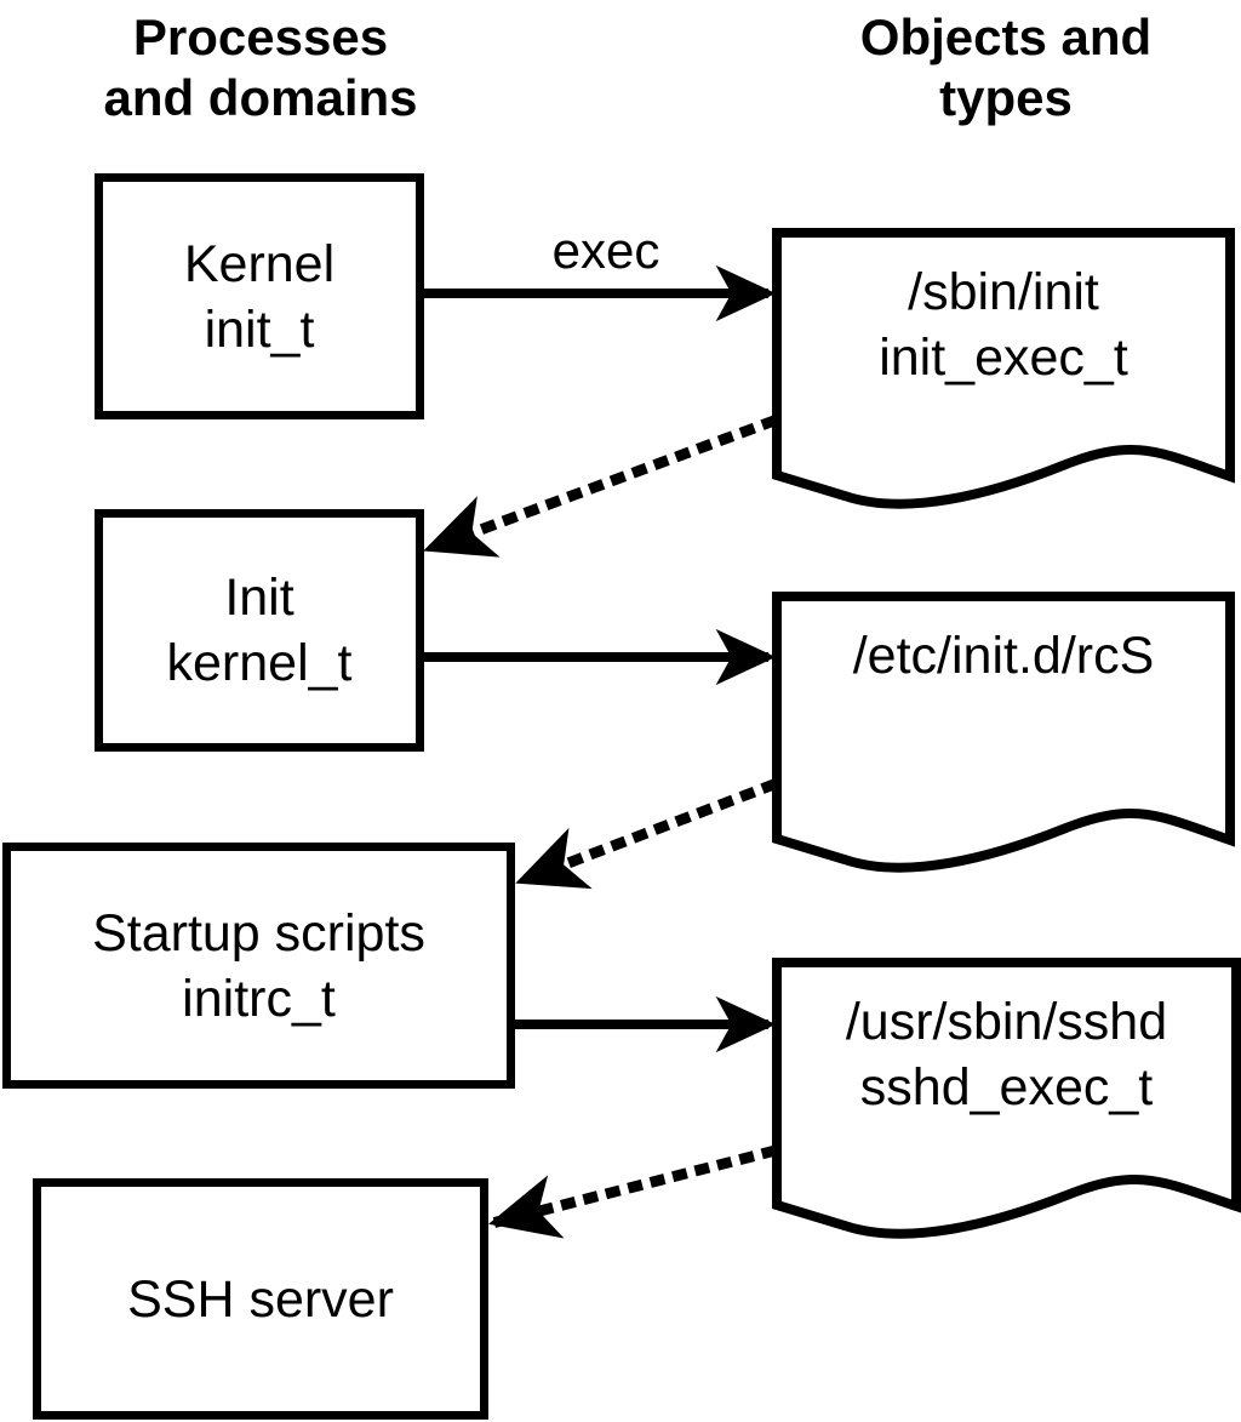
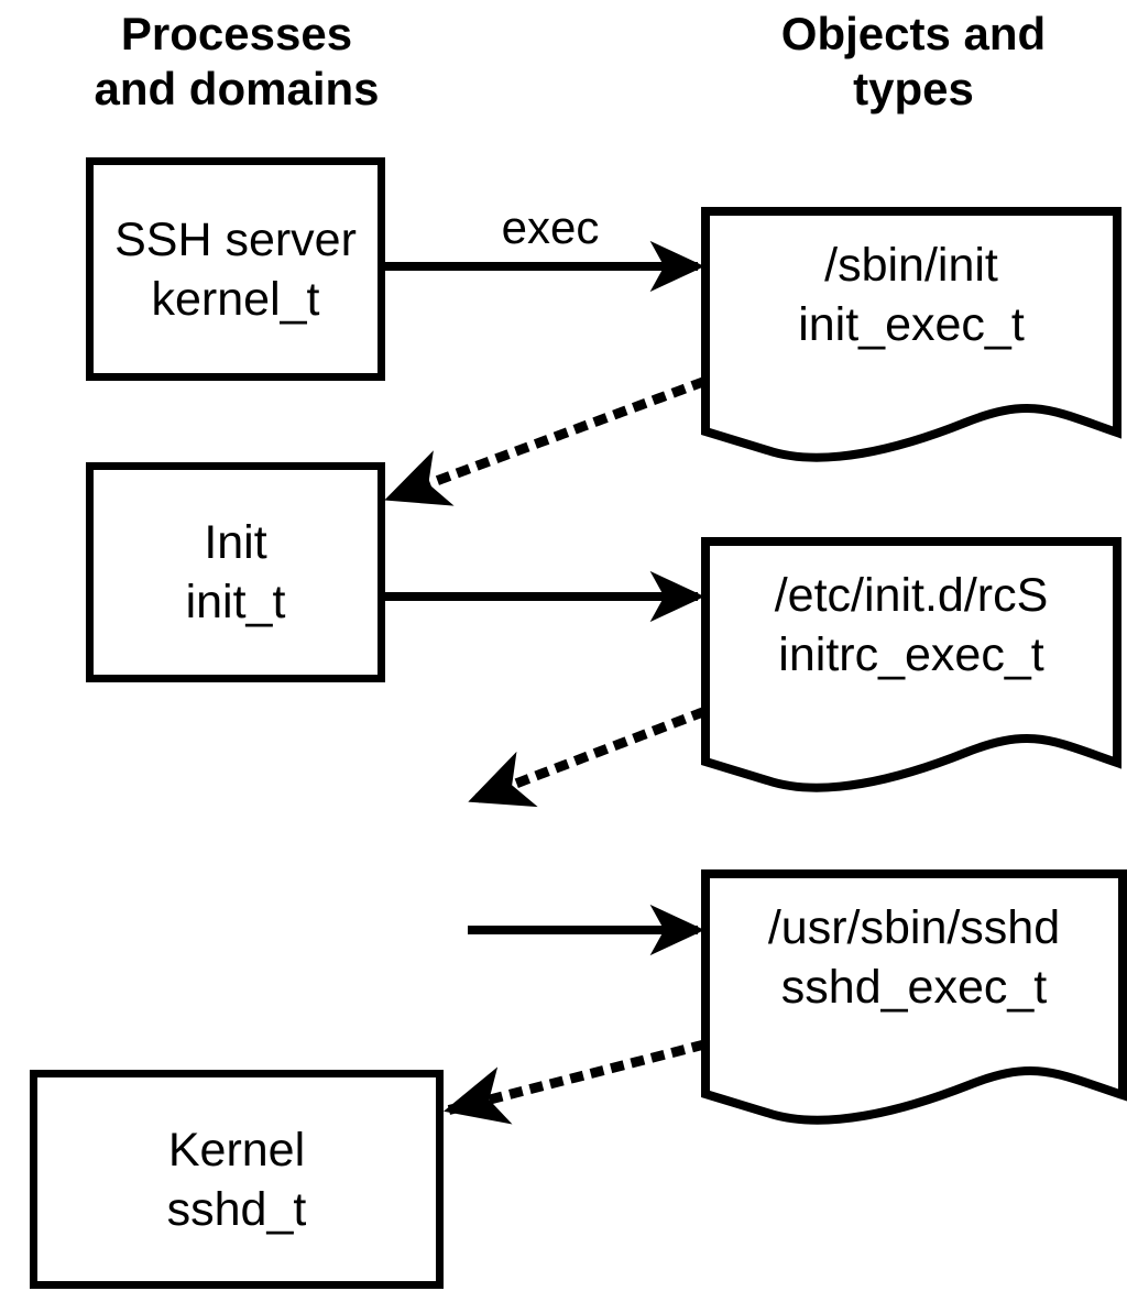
  Processes
  and domains
  Objects and
  types
- Kernel
+ SSH server
- init_t
+ kernel_t
  Init
- kernel_t
+ init_t
- Startup scripts
- initrc_t
- SSH server
+ Kernel
+ sshd_t
  /sbin/init
  init_exec_t
  /etc/init.d/rcS
+ initrc_exec_t
  /usr/sbin/sshd
  sshd_exec_t
  exec
